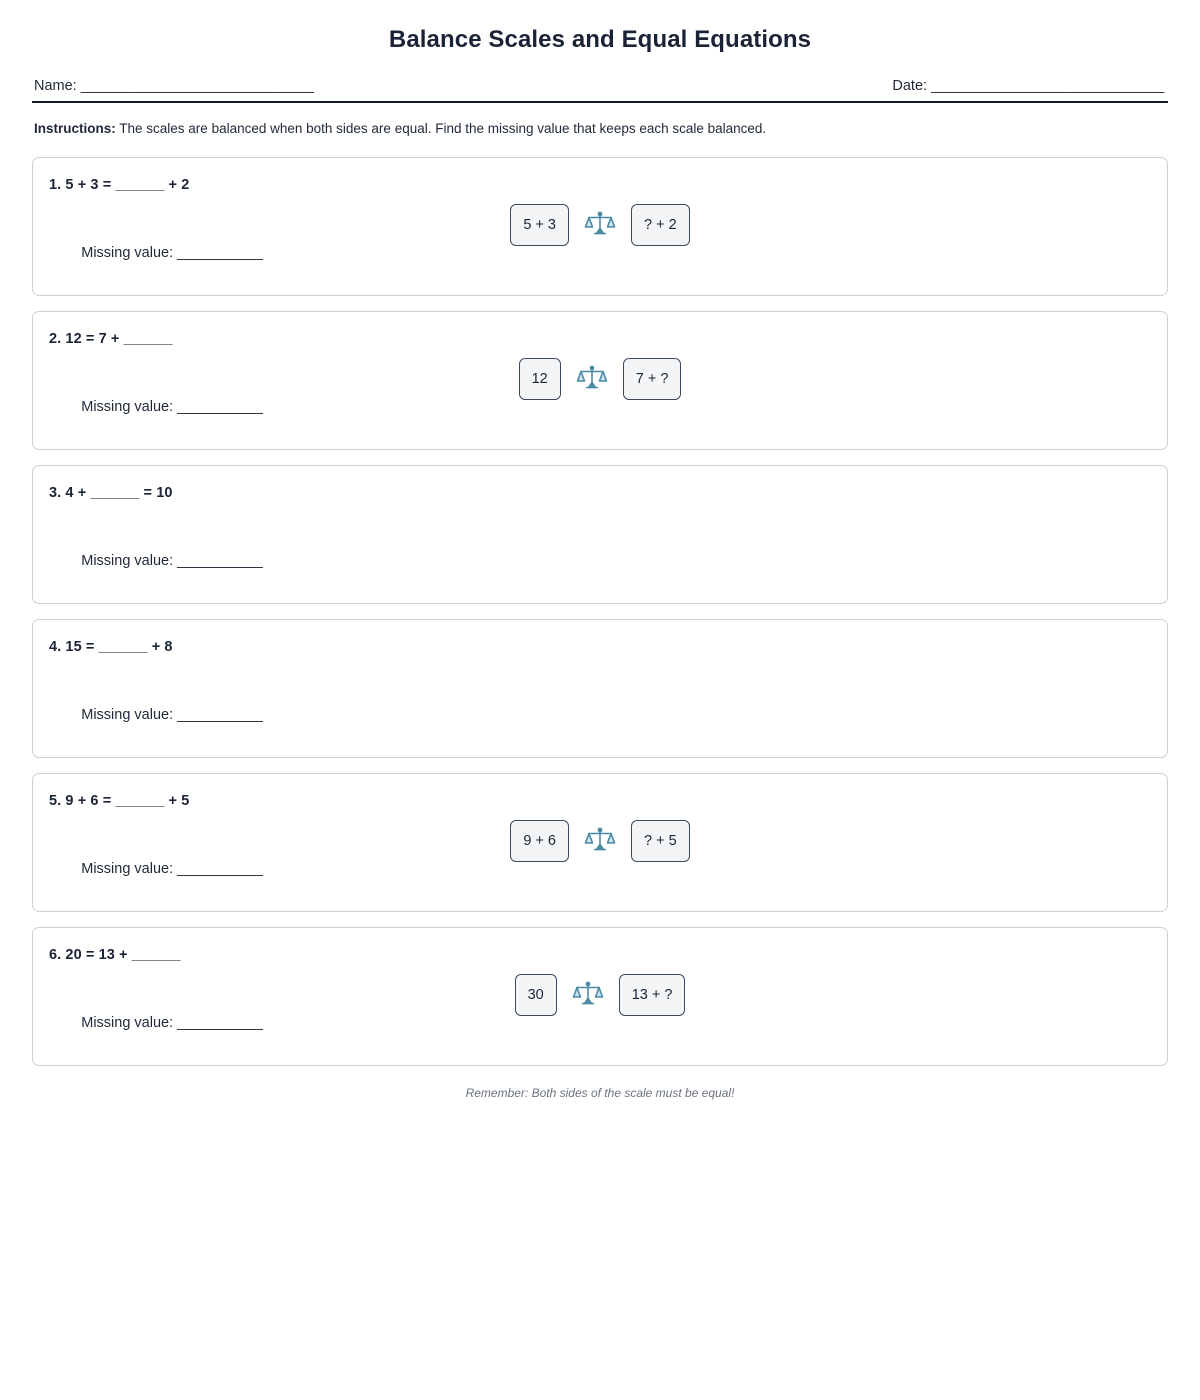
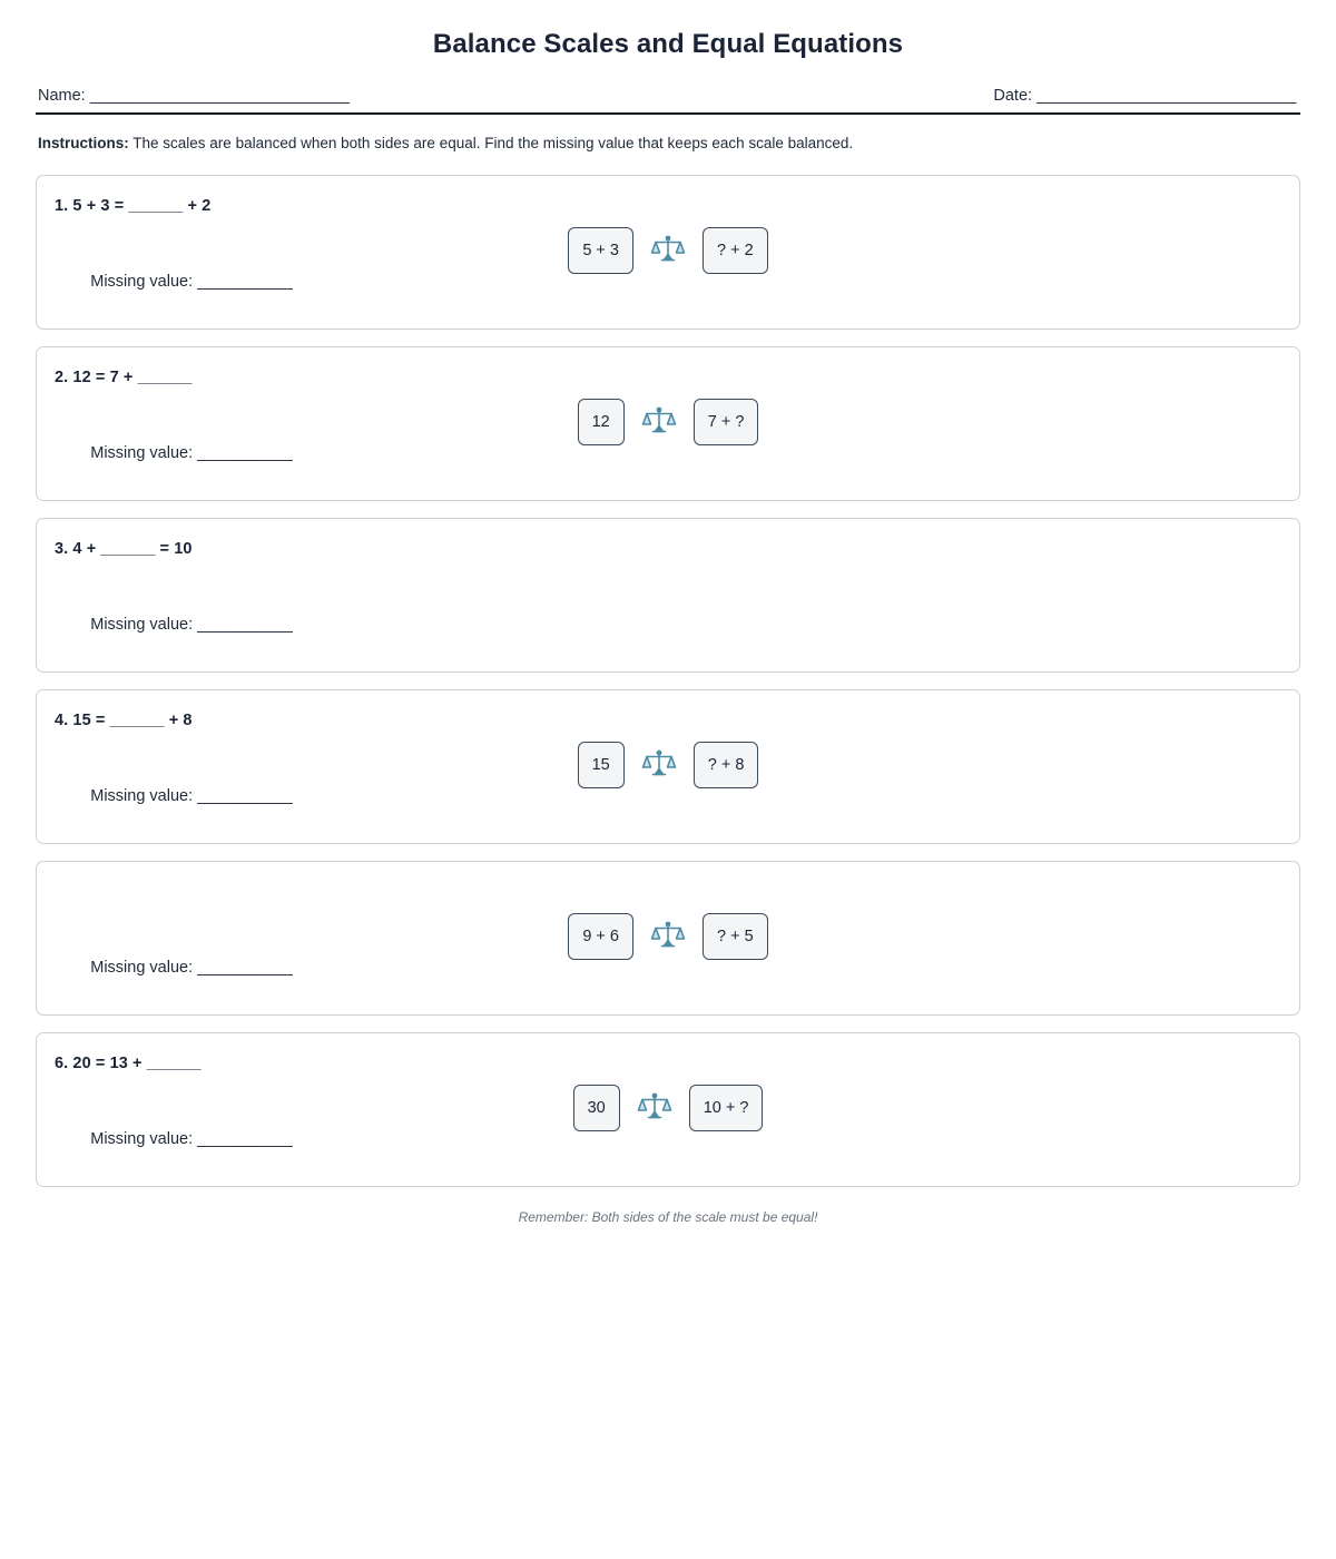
  Balance Scales and Equal Equations
  Name:
  ______________________________
  Date:
  ______________________________
  Instructions: The scales are balanced when both sides are equal. Find the missing value that keeps each scale balanced.
  1. 5 + 3 = ______ + 2
  5 + 3
  ? + 2
  Missing value: ___________
  2. 12 = 7 + ______
  12
  7 + ?
  Missing value: ___________
  3. 4 + ______ = 10
  Missing value: ___________
  4. 15 = ______ + 8
+ 15
+ ? + 8
  Missing value: ___________
- 5. 9 + 6 = ______ + 5
  9 + 6
  ? + 5
  Missing value: ___________
  6. 20 = 13 + ______
  30
- 13 + ?
+ 10 + ?
  Missing value: ___________
  Remember: Both sides of the scale must be equal!
